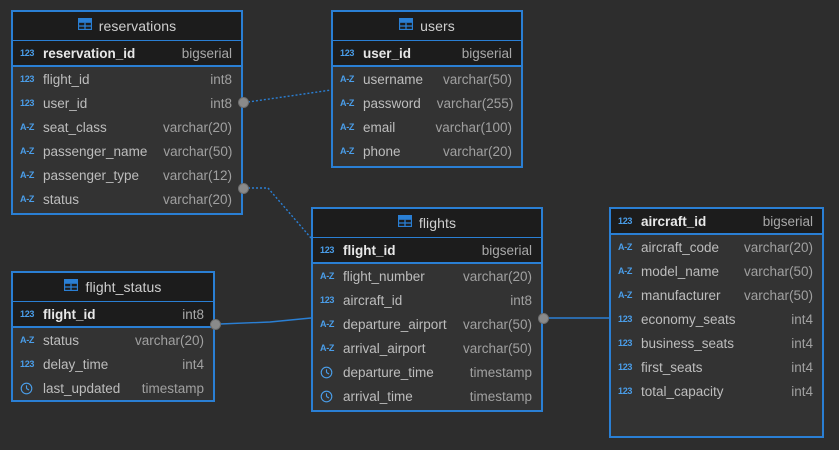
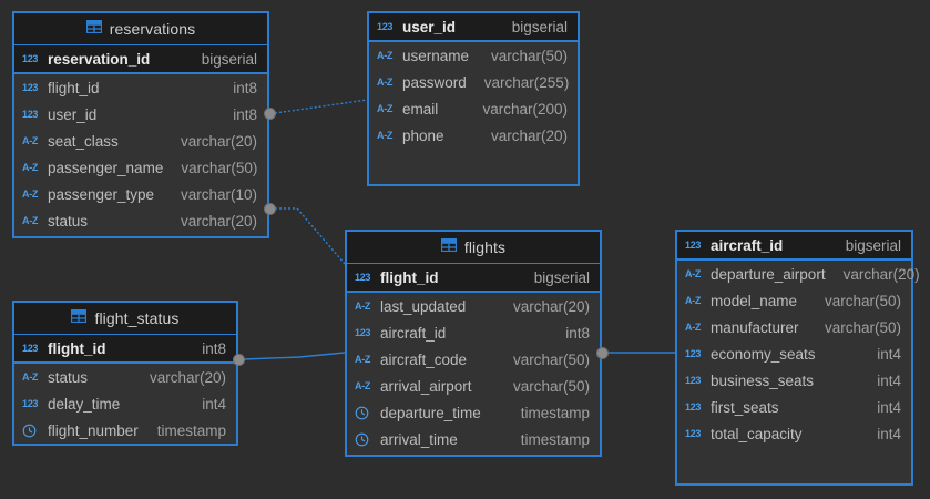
  reservations
  123
  reservation_id
  bigserial
  123
  flight_id
  int8
  123
  user_id
  int8
  A-Z
  seat_class
  varchar(20)
  A-Z
  passenger_name
  varchar(50)
  A-Z
  passenger_type
- varchar(12)
+ varchar(10)
  A-Z
  status
  varchar(20)
- users
  123
  user_id
  bigserial
  A-Z
  username
  varchar(50)
  A-Z
  password
  varchar(255)
  A-Z
  email
- varchar(100)
+ varchar(200)
  A-Z
  phone
  varchar(20)
  flights
  123
  flight_id
  bigserial
  A-Z
- flight_number
+ last_updated
  varchar(20)
  123
  aircraft_id
  int8
  A-Z
- departure_airport
+ aircraft_code
  varchar(50)
  A-Z
  arrival_airport
  varchar(50)
  departure_time
  timestamp
  arrival_time
  timestamp
  123
  aircraft_id
  bigserial
  A-Z
- aircraft_code
+ departure_airport
  varchar(20)
  A-Z
  model_name
  varchar(50)
  A-Z
  manufacturer
  varchar(50)
  123
  economy_seats
  int4
  123
  business_seats
  int4
  123
  first_seats
  int4
  123
  total_capacity
  int4
  flight_status
  123
  flight_id
  int8
  A-Z
  status
  varchar(20)
  123
  delay_time
  int4
- last_updated
+ flight_number
  timestamp
